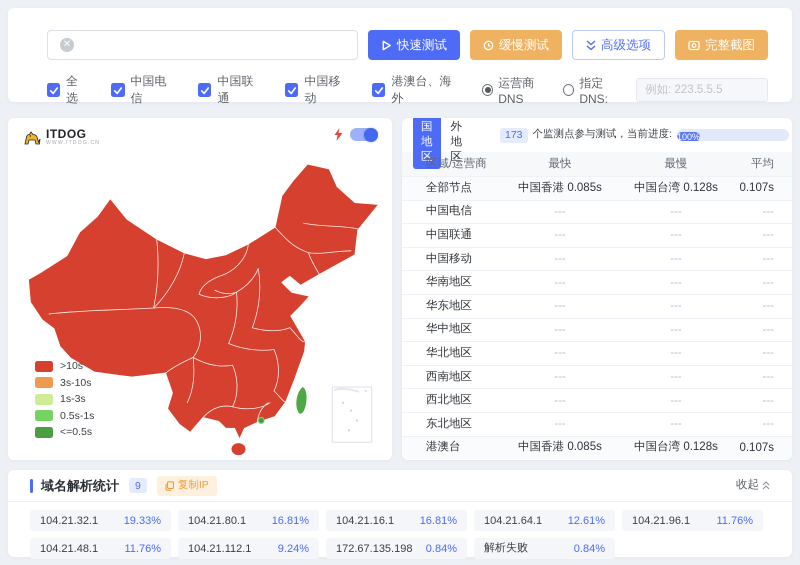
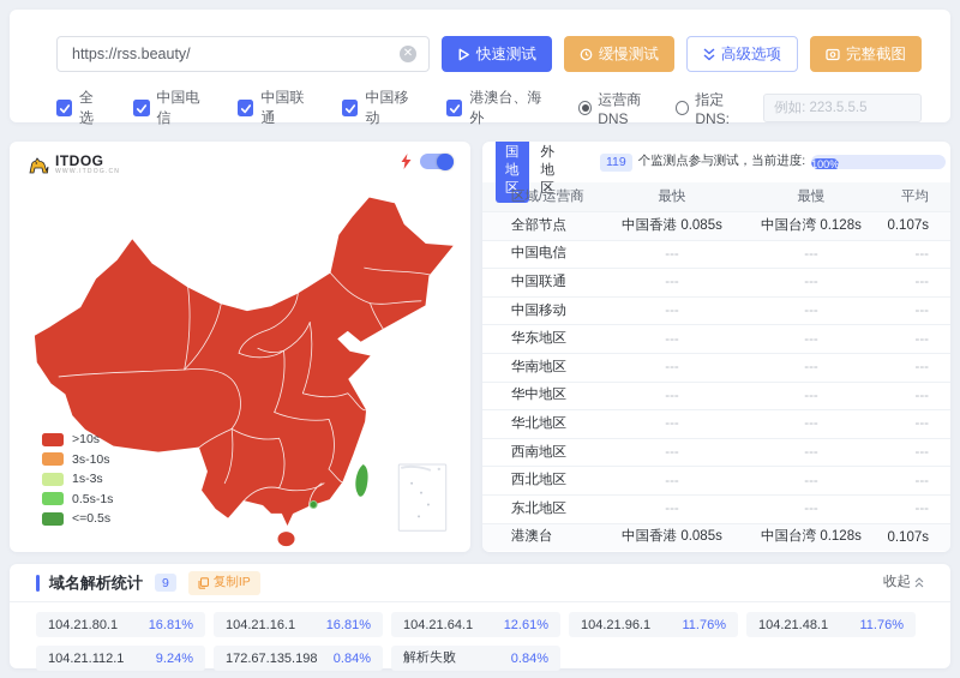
+ https://rss.beauty/
  ✕
  快速测试
  缓慢测试
  高级选项
  完整截图
  全选
  中国电信
  中国联通
  中国移动
  港澳台、海外
  运营商DNS
  指定DNS:
  例如: 223.5.5.5
  ITDOG
  >10s
  3s-10s
  1s-3s
  0.5s-1s
  <=0.5s
  国地区
  外地区
- 173
+ 119
  个监测点参与测试，当前进度:
  100%
  区域/运营商
  最快
  最慢
  平均
  全部节点
  中国香港 0.085s
  中国台湾 0.128s
  0.107s
  中国电信
  ---
  ---
  ---
  中国联通
  ---
  ---
  ---
  中国移动
  ---
  ---
  ---
- 华南地区
+ 华东地区
  ---
  ---
  ---
- 华东地区
+ 华南地区
  ---
  ---
  ---
  华中地区
  ---
  ---
  ---
  华北地区
  ---
  ---
  ---
  西南地区
  ---
  ---
  ---
  西北地区
  ---
  ---
  ---
  东北地区
  ---
  ---
  ---
  港澳台
  中国香港 0.085s
  中国台湾 0.128s
  0.107s
  域名解析统计
  9
  复制IP
  收起
- 104.21.32.1
- 19.33%
  104.21.80.1
  16.81%
  104.21.16.1
  16.81%
  104.21.64.1
  12.61%
  104.21.96.1
  11.76%
  104.21.48.1
  11.76%
  104.21.112.1
  9.24%
  172.67.135.198
  0.84%
  解析失败
  0.84%
